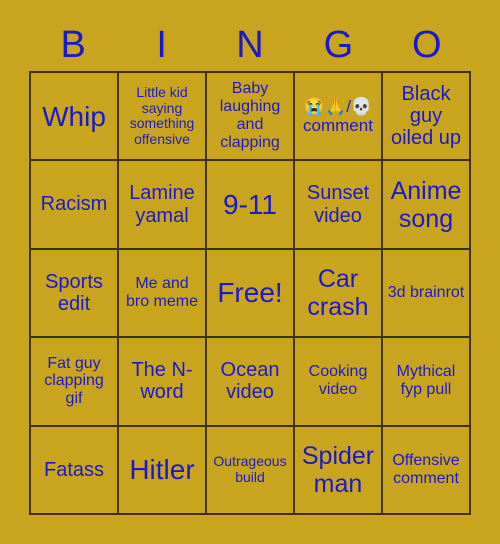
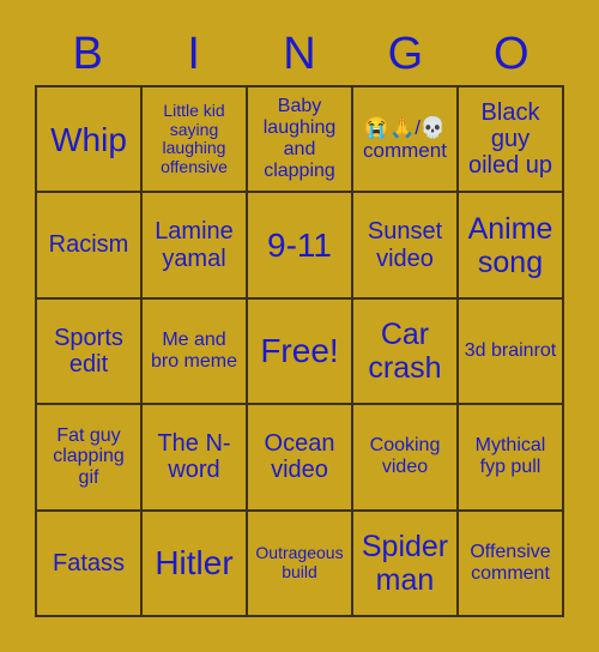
  B
  I
  N
  G
  O
  Whip
- Little kid saying something offensive
+ Little kid saying laughing offensive
  Baby laughing and clapping
  😭🙏/💀 comment
  Black guy oiled up
  Racism
  Lamine yamal
  9-11
  Sunset video
  Anime song
  Sports edit
  Me and bro meme
  Free!
  Car crash
  3d brainrot
  Fat guy clapping gif
  The N-word
  Ocean video
  Cooking video
  Mythical fyp pull
  Fatass
  Hitler
  Outrageous build
  Spider man
  Offensive comment
